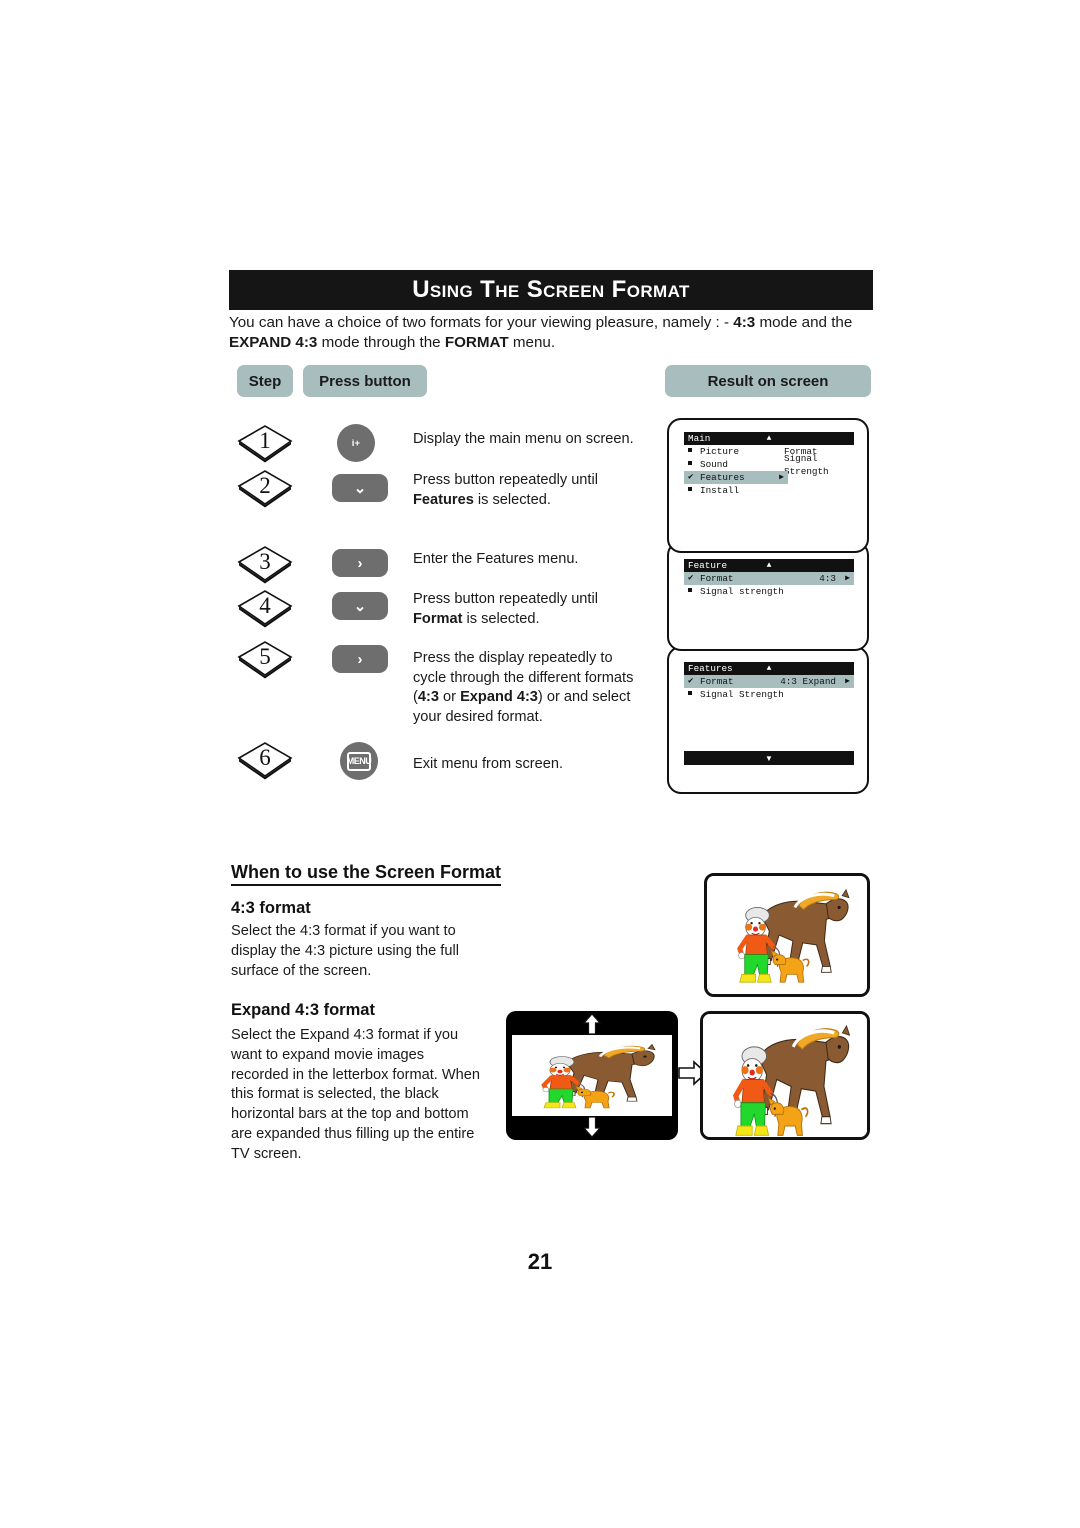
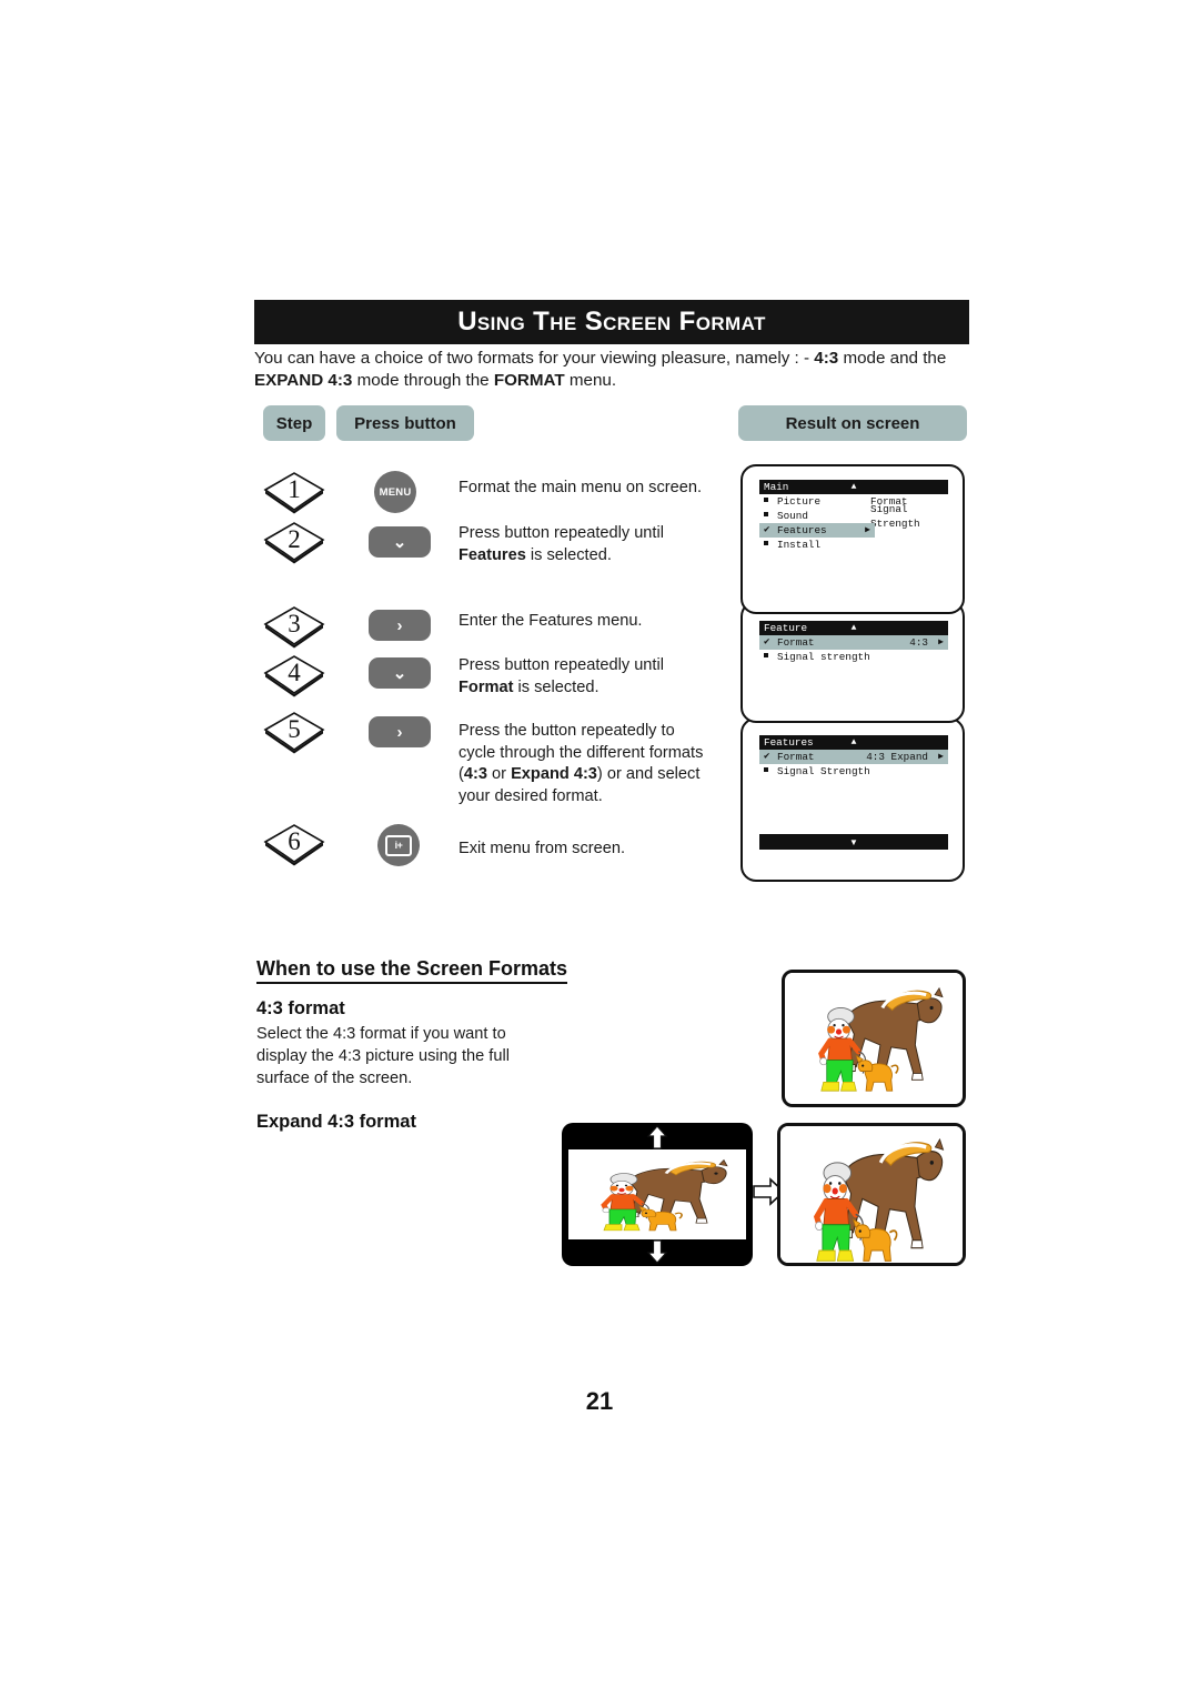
  Using The Screen Format
  You can have a choice of two formats for your viewing pleasure, namely : - 4:3 mode and the EXPAND 4:3 mode through the FORMAT menu.
  Step
  Press button
  Result on screen
  1
- i+
+ MENU
- Display the main menu on screen.
+ Format the main menu on screen.
  2
  ⌄
  Press button repeatedly until
  Features is selected.
  3
  ›
  Enter the Features menu.
  4
  ⌄
  Press button repeatedly until
  Format is selected.
  5
  ›
- Press the display repeatedly to
+ Press the button repeatedly to
  cycle through the different formats
  (4:3 or Expand 4:3) or and select
  your desired format.
  6
- MENU
+ i+
  Exit menu from screen.
  Main
  ▲
  Picture
  Format
  Sound
  Signal trength
  ✔
  Features
  ▶
  Install
  Feature
  ▲
  ✔
  Format
  4:3
  ▶
  Signal strength
  Features
  ▲
  ✔
  Format
  4:3 Expand
  ▶
  Signal Strength
  ▼
- When to use the Screen Format
+ When to use the Screen Formats
  4:3 format
  Select the 4:3 format if you want to display the 4:3 picture using the full surface of the screen.
  Expand 4:3 format
- Select the Expand 4:3 format if you want to expand movie images recorded in the letterbox format. When this format is selected, the black horizontal bars at the top and bottom are expanded thus filling up the entire TV screen.
  21
